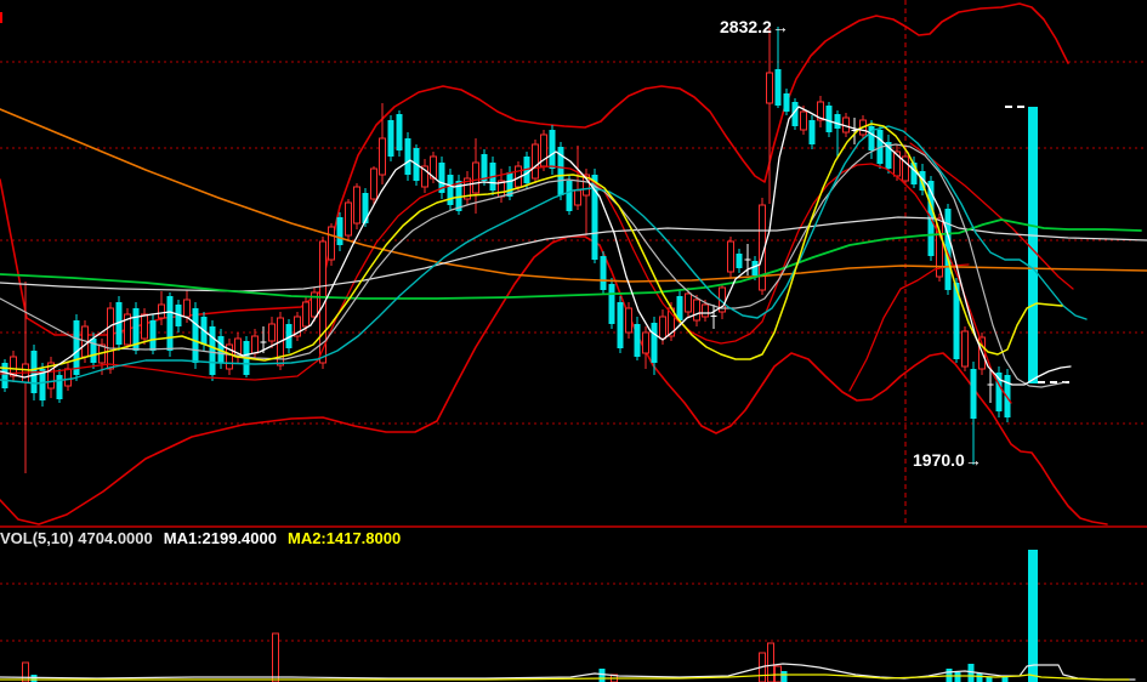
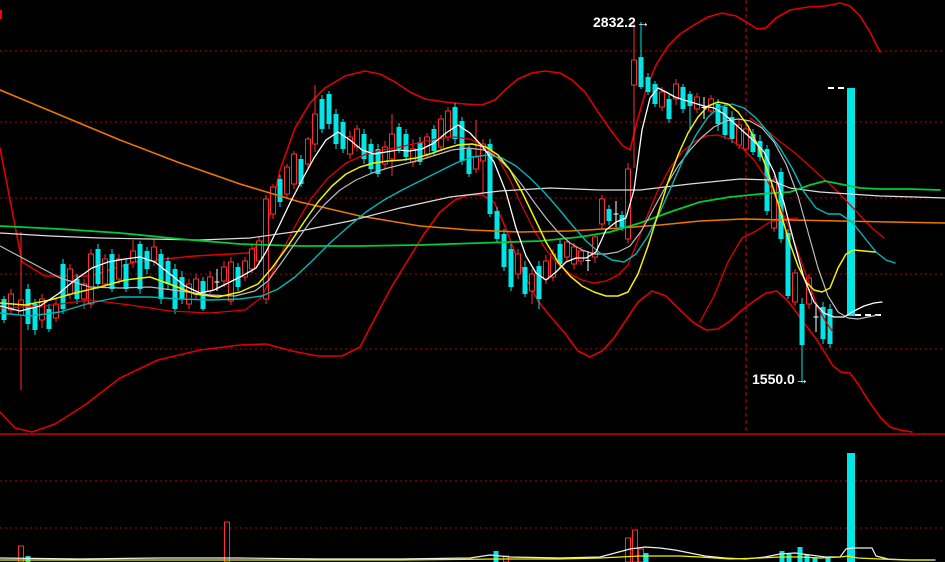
  2832.2→
- 1970.0→
+ 1550.0→
- VOL(5,10) 4704.0000 MA1:2199.4000 MA2:1417.8000
